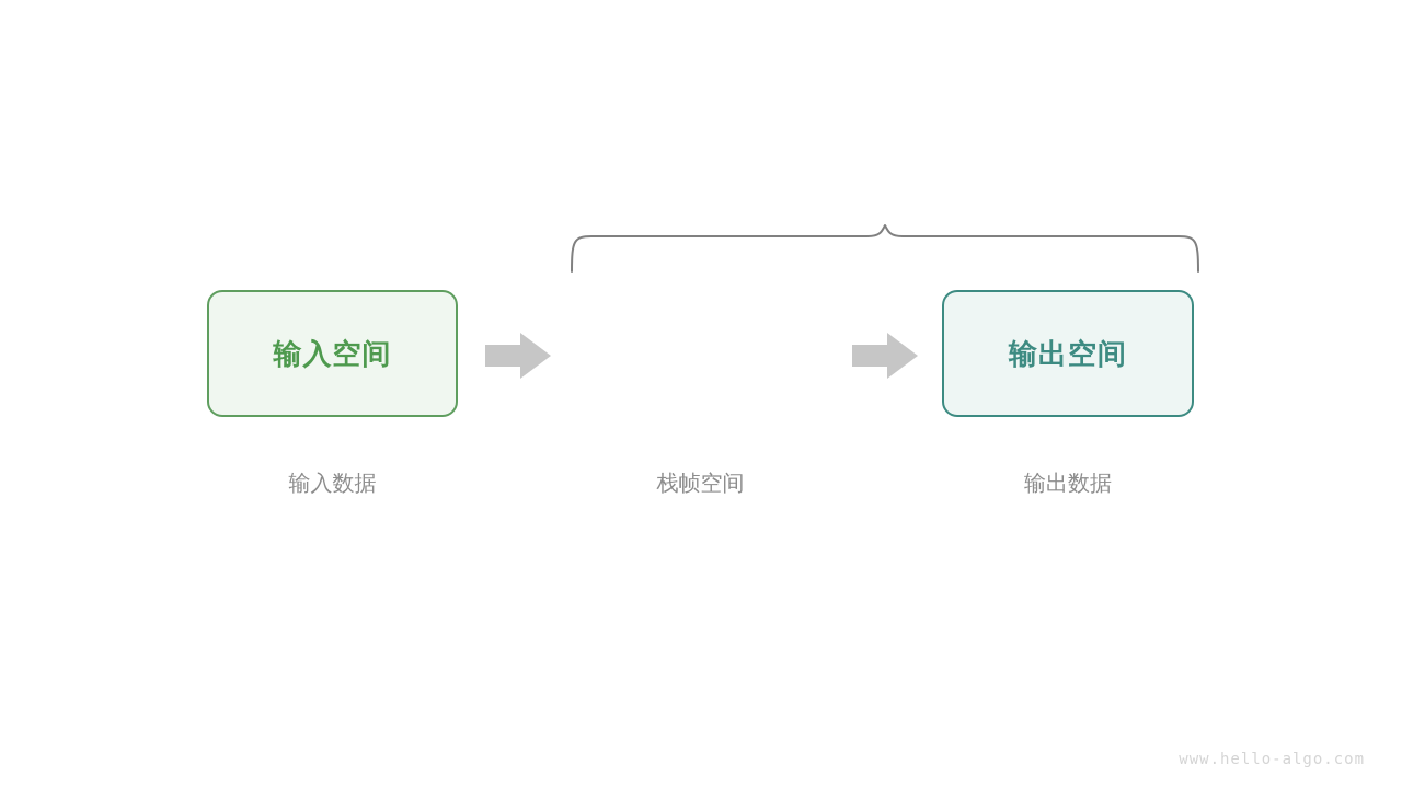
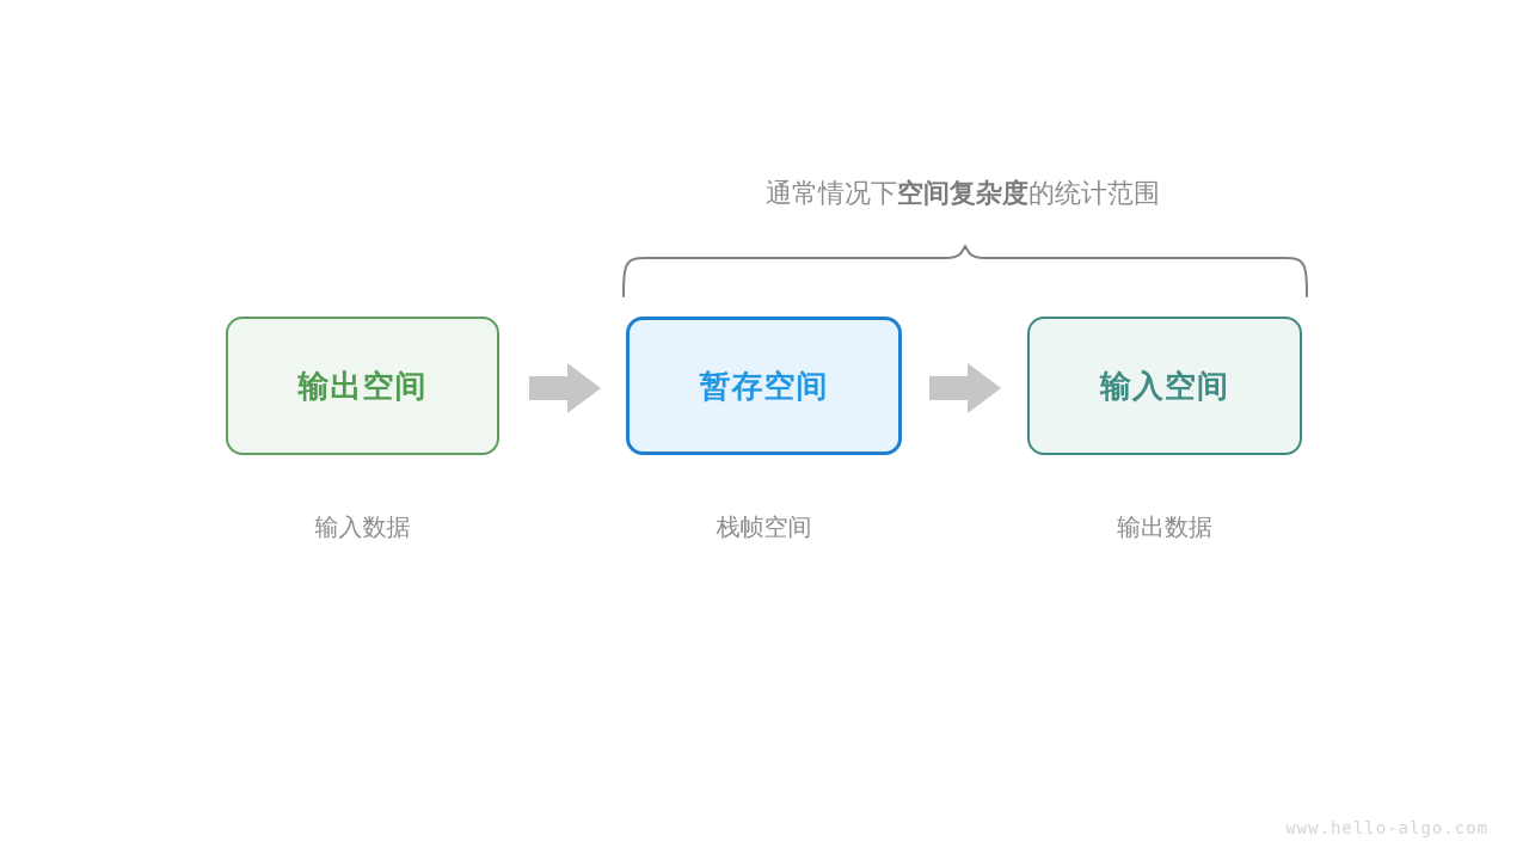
+ 通常情况下空间复杂度的统计范围
- 输入空间
+ 输出空间
+ 暂存空间
- 输出空间
+ 输入空间
  输入数据
  栈帧空间
  输出数据
  www.hello-algo.com
